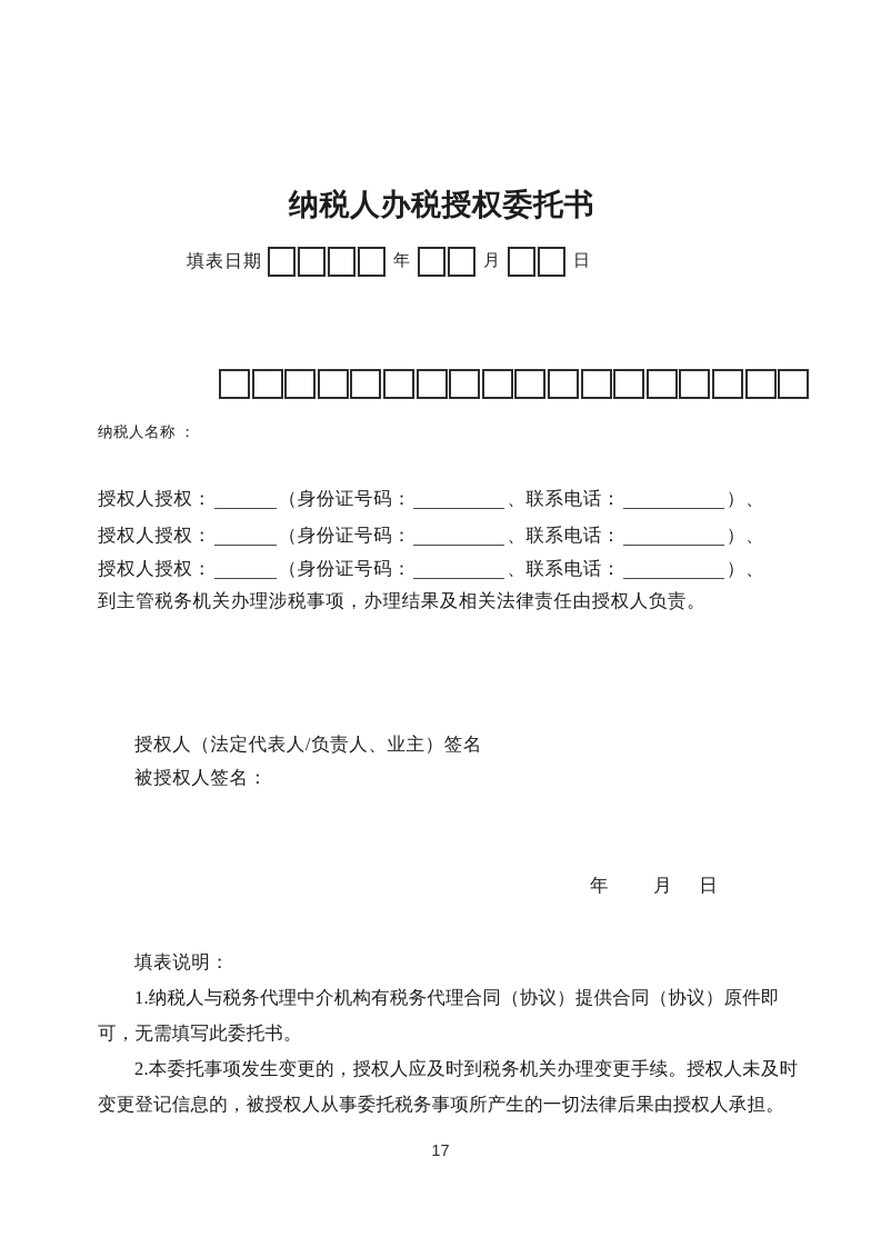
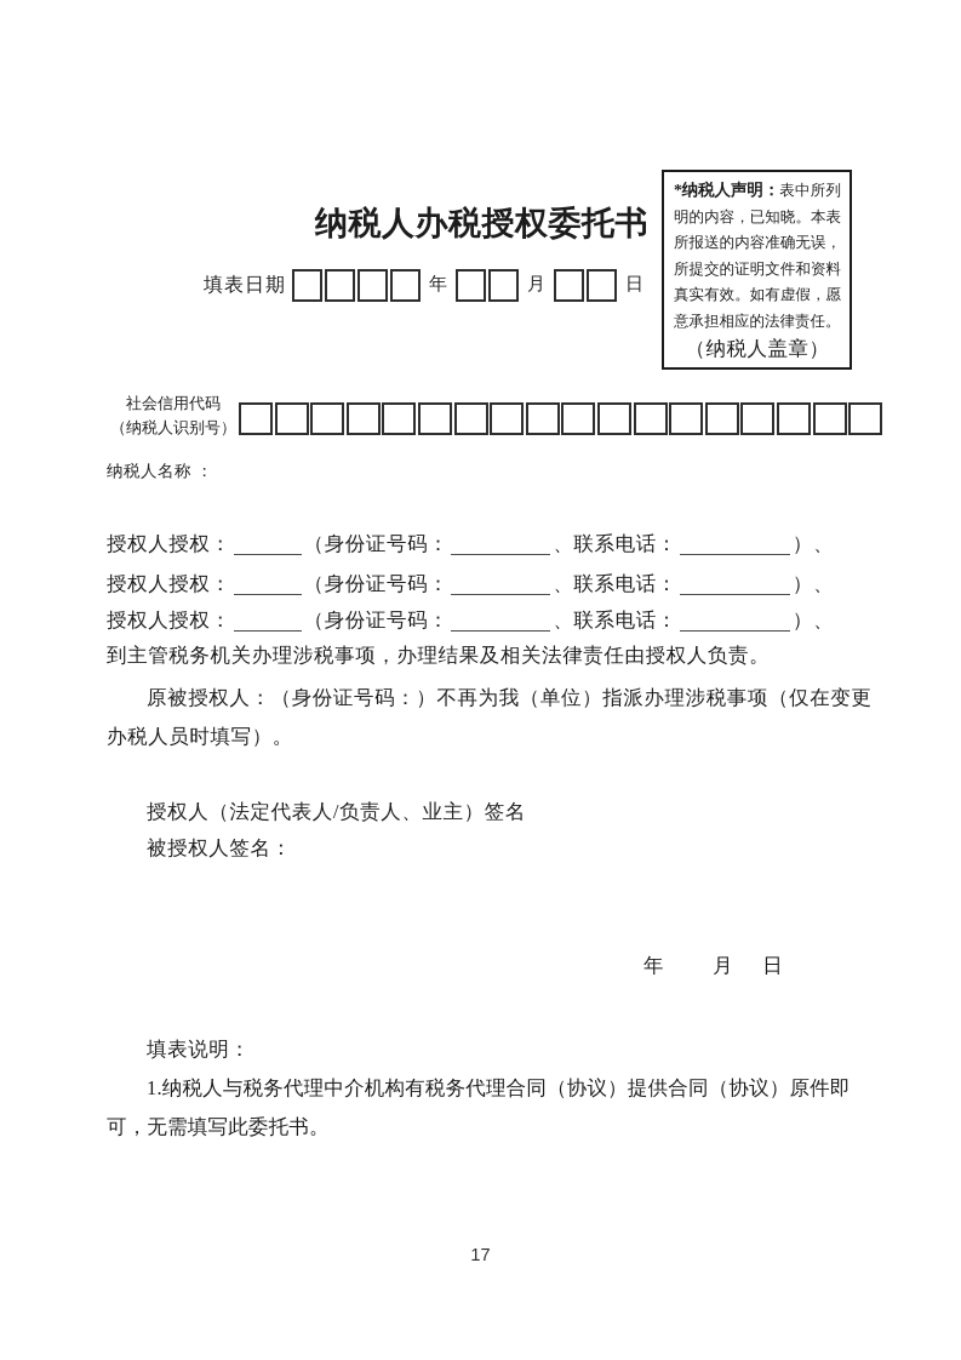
  纳税人办税授权委托书
+ *纳税人声明：表中所列明的内容，已知晓。本表所报送的内容准确无误，所提交的证明文件和资料真实有效。如有虚假，愿意承担相应的法律责任。
+ （纳税人盖章）
  填表日期
  年
  月
  日
+ 社会信用代码
+ （纳税人识别号）
  纳税人名称 ：
  授权人授权： （身份证号码： 、联系电话： ）、
  授权人授权： （身份证号码： 、联系电话： ）、
  授权人授权： （身份证号码： 、联系电话： ）、
  到主管税务机关办理涉税事项，办理结果及相关法律责任由授权人负责。
+ 原被授权人：（身份证号码：）不再为我（单位）指派办理涉税事项（仅在变更办税人员时填写）。
  授权人（法定代表人/负责人、业主）签名
  被授权人签名：
  年 月 日
  填表说明：
  1.纳税人与税务代理中介机构有税务代理合同（协议）提供合同（协议）原件即可，无需填写此委托书。
- 2.本委托事项发生变更的，授权人应及时到税务机关办理变更手续。授权人未及时变更登记信息的，被授权人从事委托税务事项所产生的一切法律后果由授权人承担。
  17
